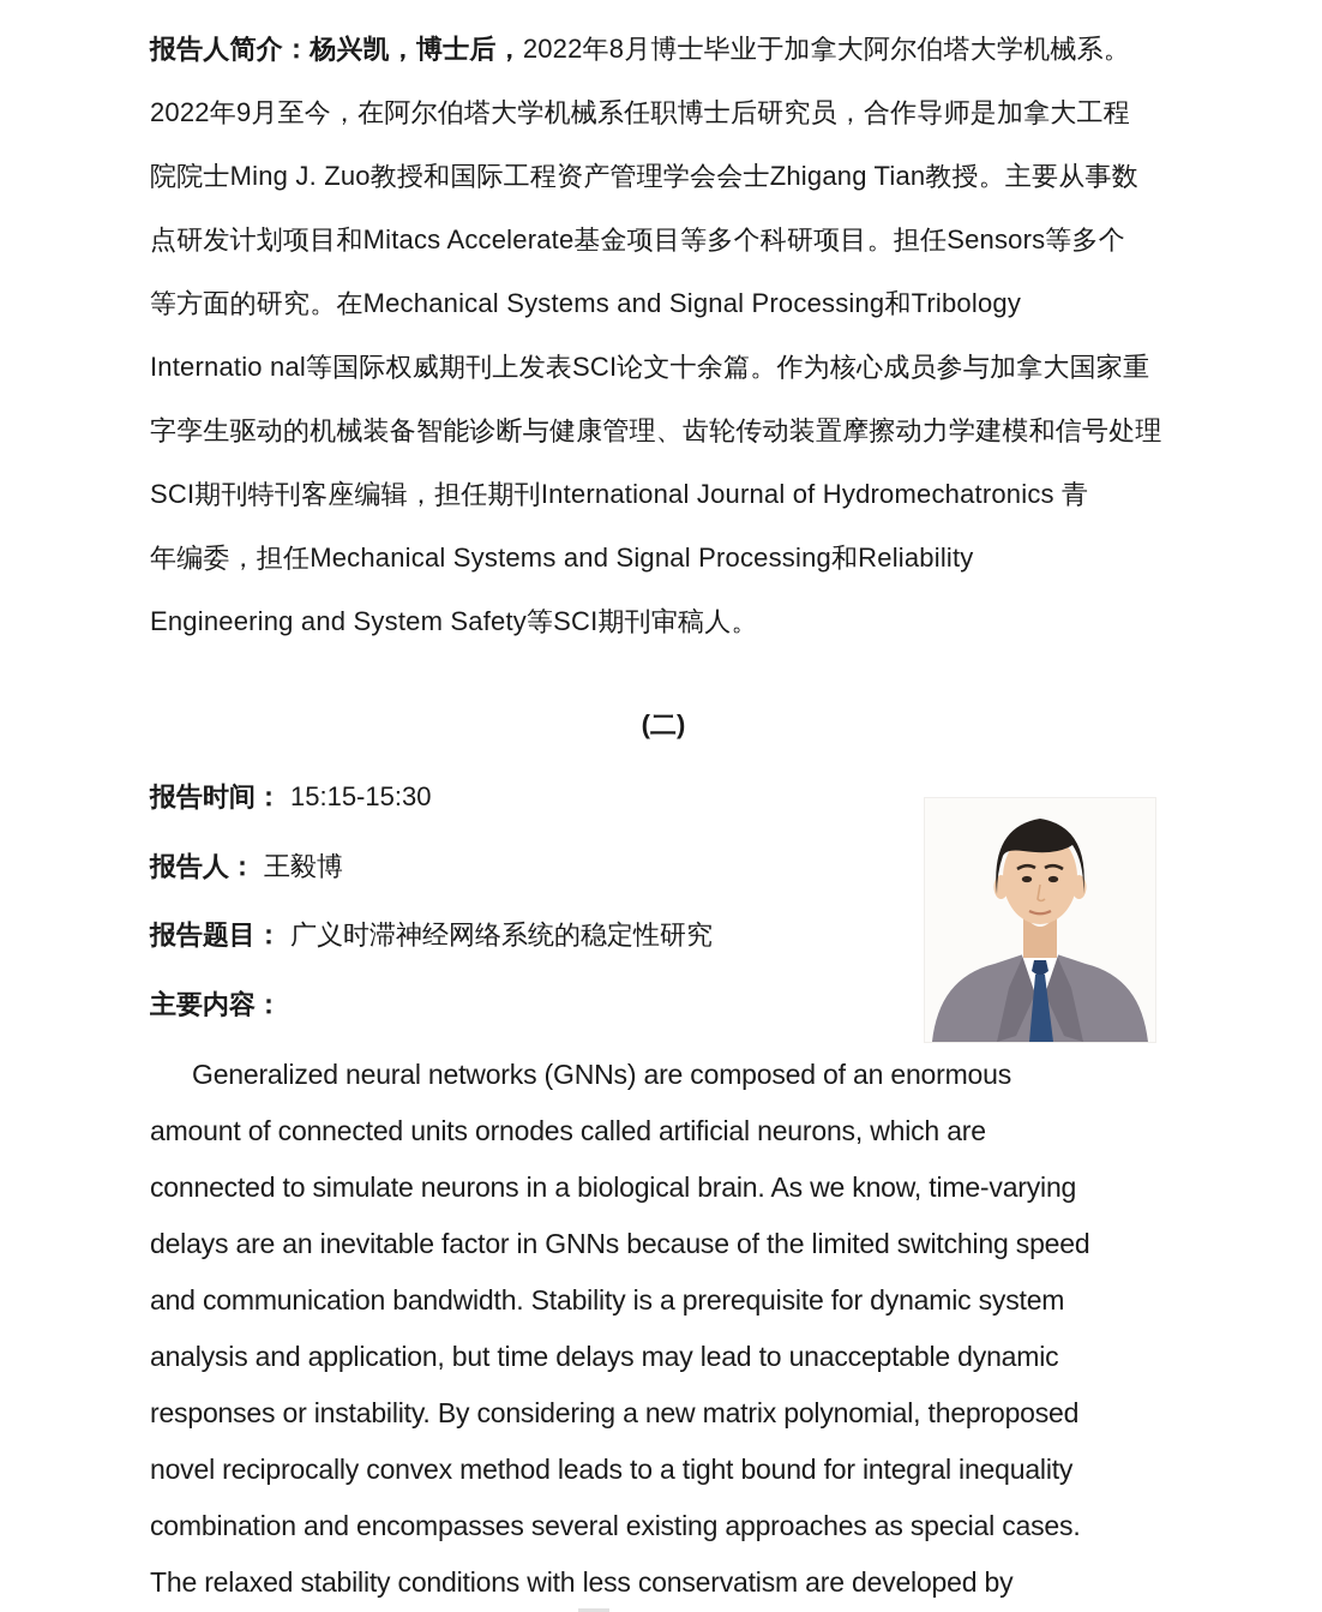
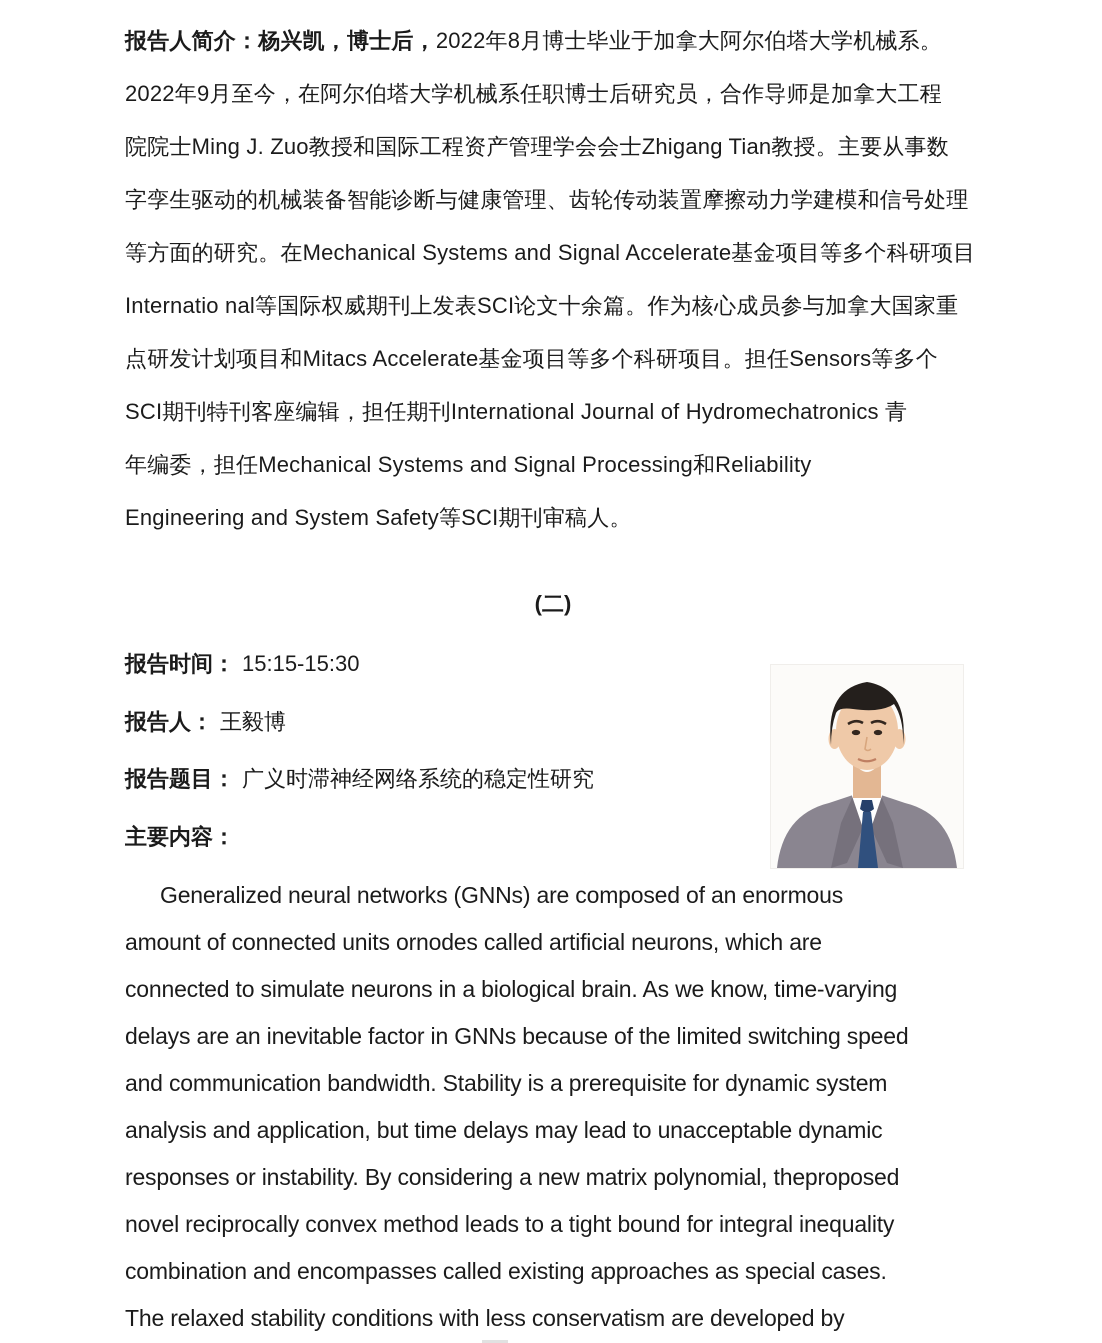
  报告人简介：杨兴凯，博士后，2022年8月博士毕业于加拿大阿尔伯塔大学机械系。
  2022年9月至今，在阿尔伯塔大学机械系任职博士后研究员，合作导师是加拿大工程
  院院士Ming J. Zuo教授和国际工程资产管理学会会士Zhigang Tian教授。主要从事数
- 点研发计划项目和Mitacs Accelerate基金项目等多个科研项目。担任Sensors等多个
+ 字孪生驱动的机械装备智能诊断与健康管理、齿轮传动装置摩擦动力学建模和信号处理
- 等方面的研究。在Mechanical Systems and Signal Processing和Tribology
+ 等方面的研究。在Mechanical Systems and Signal Accelerate基金项目等多个科研项目
  Internatio nal等国际权威期刊上发表SCI论文十余篇。作为核心成员参与加拿大国家重
- 字孪生驱动的机械装备智能诊断与健康管理、齿轮传动装置摩擦动力学建模和信号处理
+ 点研发计划项目和Mitacs Accelerate基金项目等多个科研项目。担任Sensors等多个
  SCI期刊特刊客座编辑，担任期刊International Journal of Hydromechatronics 青
  年编委，担任Mechanical Systems and Signal Processing和Reliability
  Engineering and System Safety等SCI期刊审稿人。
  (二)
  报告时间： 15:15-15:30
  报告人： 王毅博
  报告题目： 广义时滞神经网络系统的稳定性研究
  主要内容：
  Generalized neural networks (GNNs) are composed of an enormous
  amount of connected units ornodes called artificial neurons, which are
  connected to simulate neurons in a biological brain. As we know, time-varying
  delays are an inevitable factor in GNNs because of the limited switching speed
  and communication bandwidth. Stability is a prerequisite for dynamic system
  analysis and application, but time delays may lead to unacceptable dynamic
  responses or instability. By considering a new matrix polynomial, theproposed
  novel reciprocally convex method leads to a tight bound for integral inequality
- combination and encompasses several existing approaches as special cases.
+ combination and encompasses called existing approaches as special cases.
  The relaxed stability conditions with less conservatism are developed by
